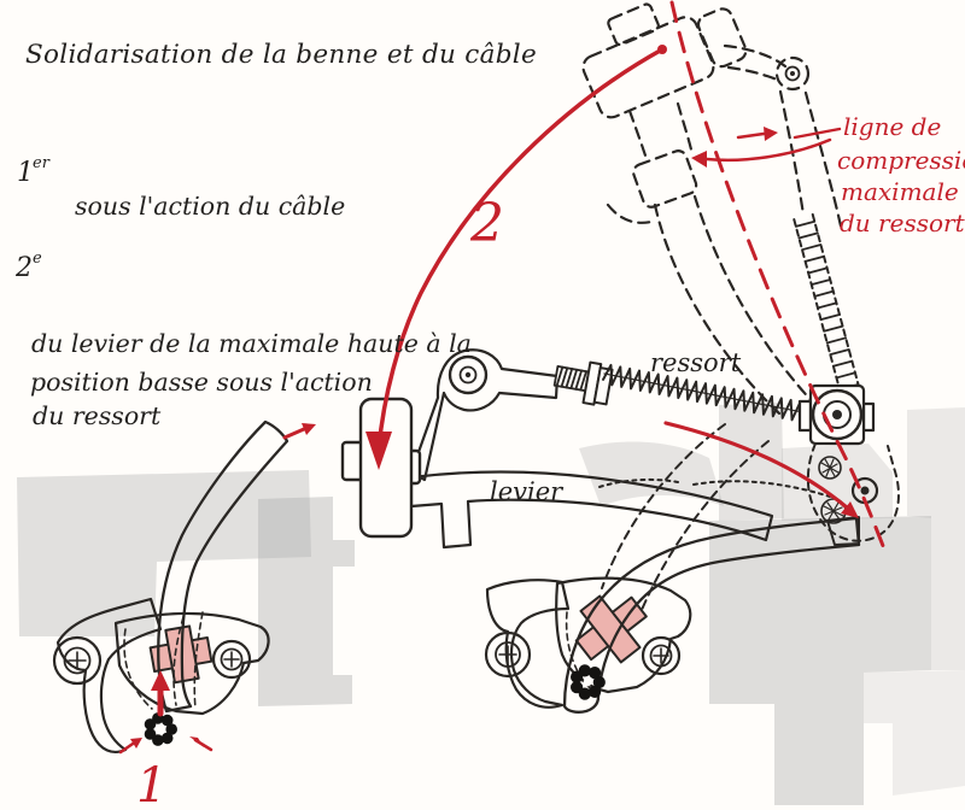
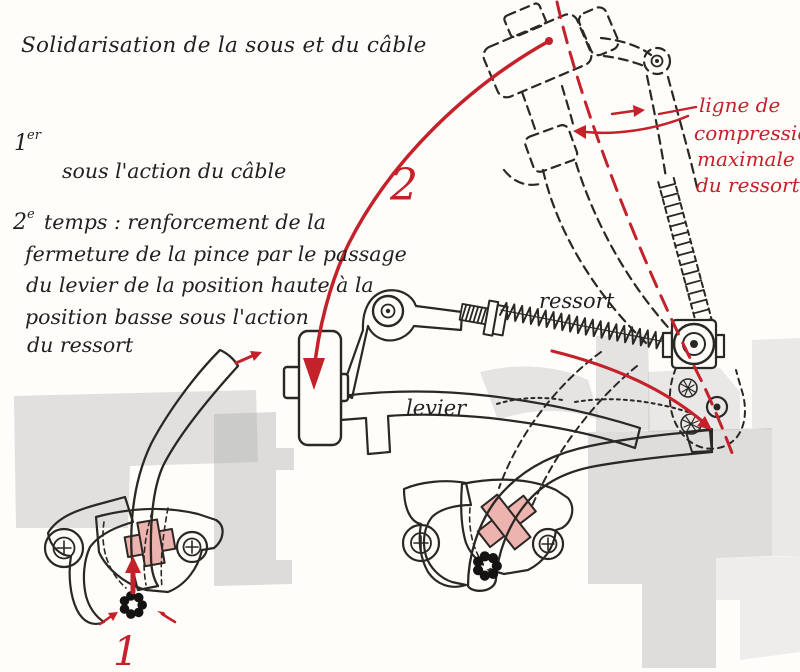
  2
  1
- Solidarisation de la benne et du câble
+ Solidarisation de la sous et du câble
  1
  er
  sous l'action du câble
  2
  e
+ temps : renforcement de la
+ fermeture de la pince par le passage
- du levier de la maximale haute à la
+ du levier de la position haute à la
  position basse sous l'action
  du ressort
  ressort
  levier
  ligne de
  compressi
  maximale
  du ressort
